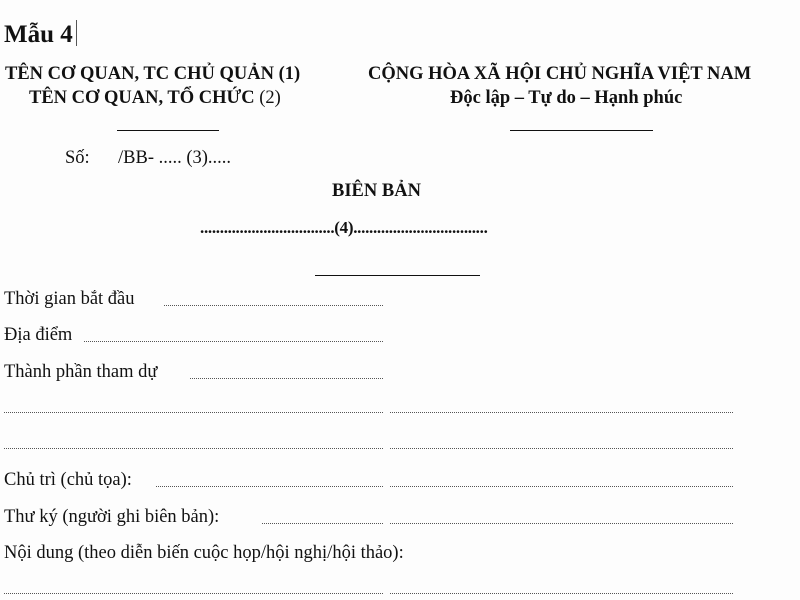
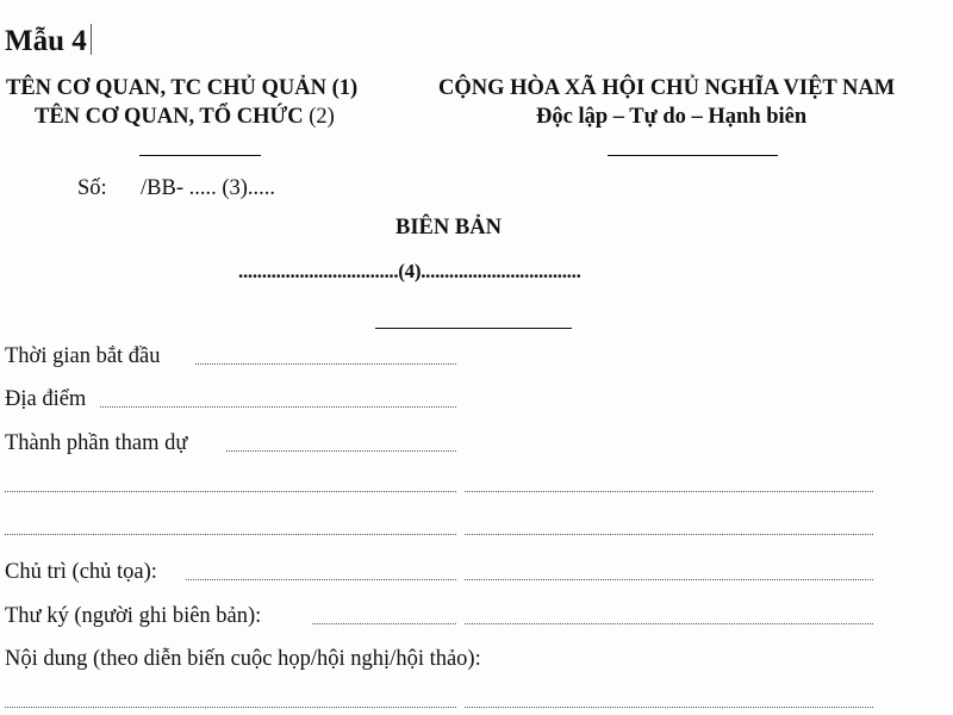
  Mẫu 4
  TÊN CƠ QUAN, TC CHỦ QUẢN (1)
  TÊN CƠ QUAN, TỔ CHỨC (2)
  CỘNG HÒA XÃ HỘI CHỦ NGHĨA VIỆT NAM
- Độc lập – Tự do – Hạnh phúc
+ Độc lập – Tự do – Hạnh biên
  Số:
  /BB- ..... (3).....
  BIÊN BẢN
  ..................................(4)..................................
  Thời gian bắt đầu
  Địa điểm
  Thành phần tham dự
  Chủ trì (chủ tọa):
  Thư ký (người ghi biên bản):
  Nội dung (theo diễn biến cuộc họp/hội nghị/hội thảo):
